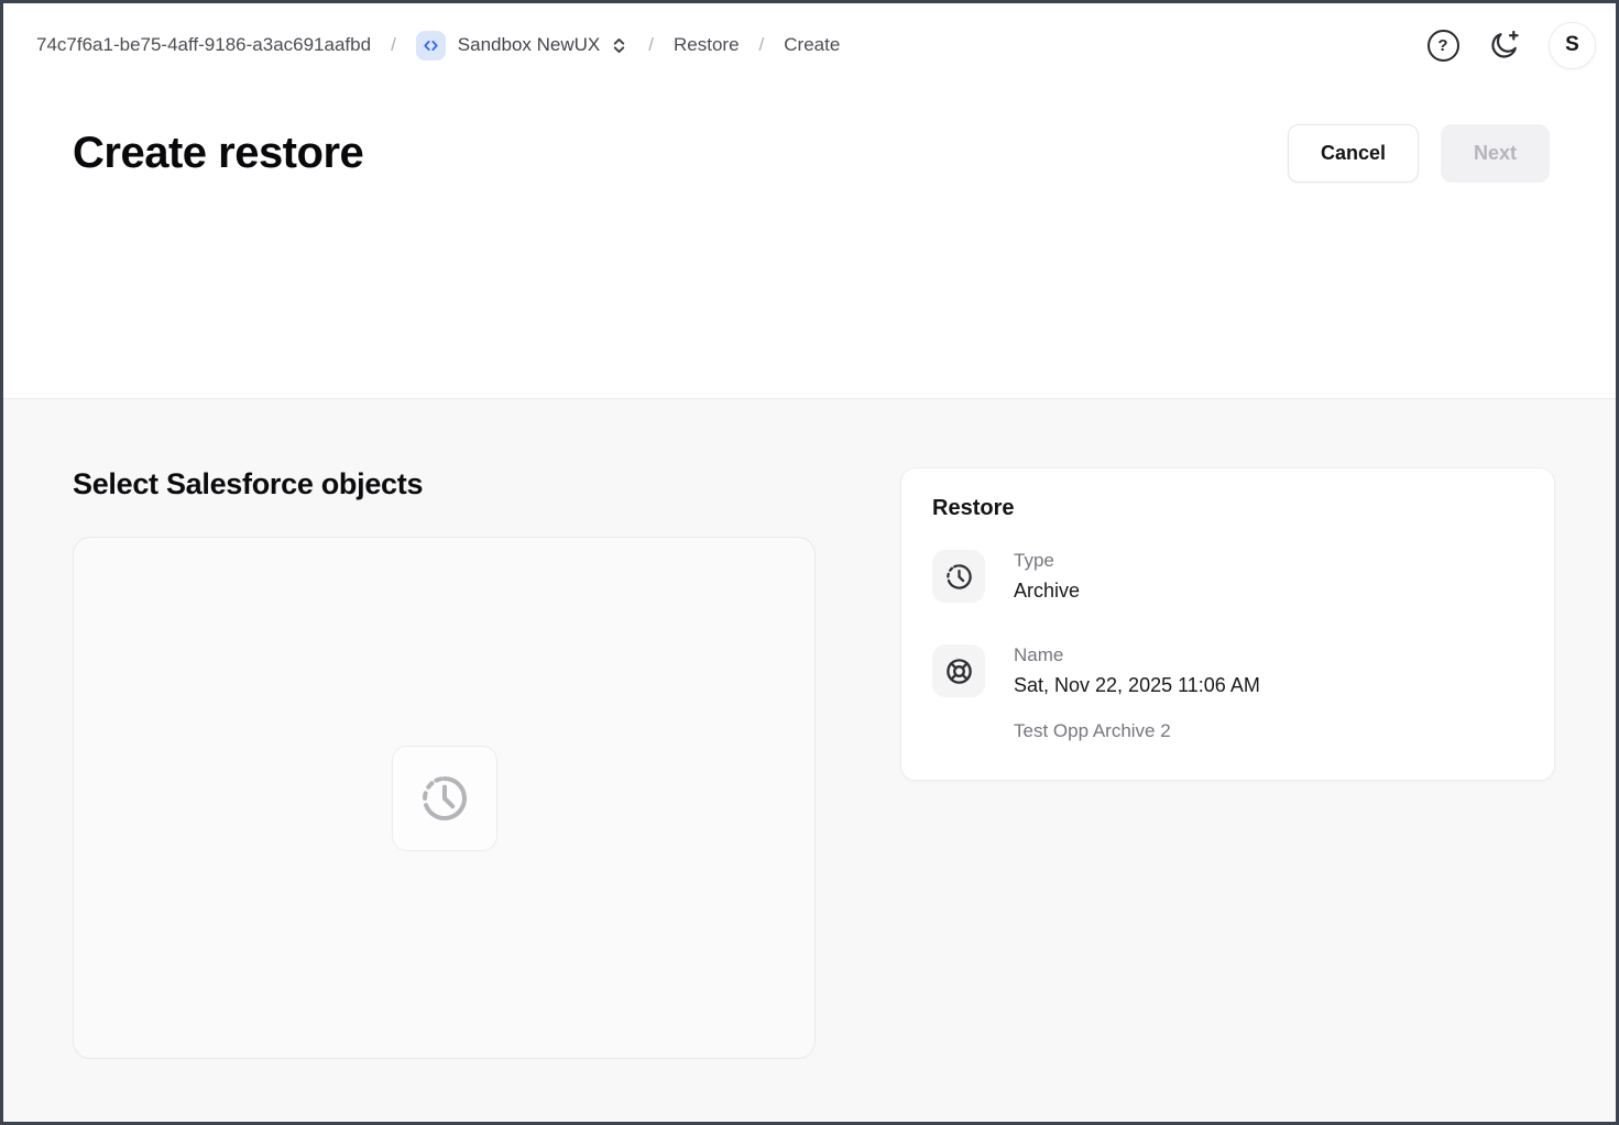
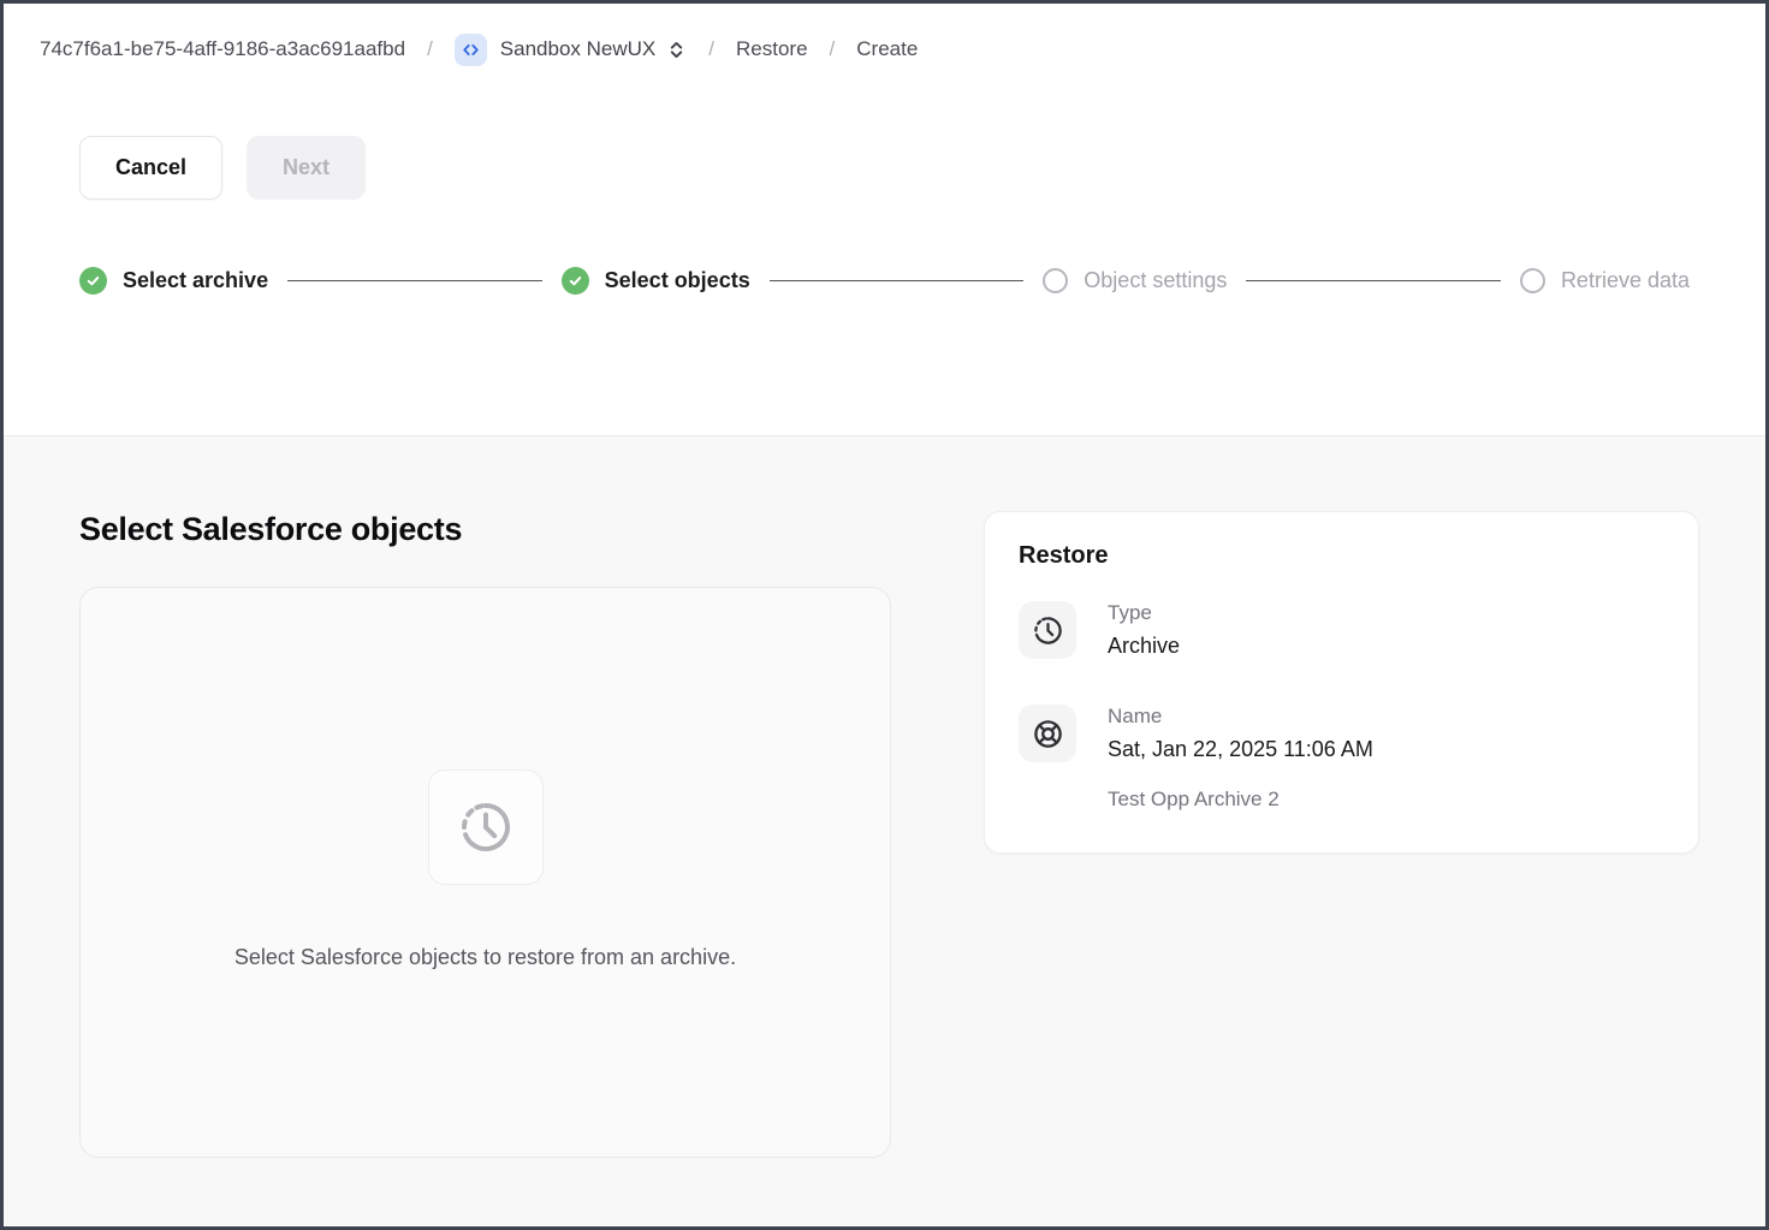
  74c7f6a1-be75-4aff-9186-a3ac691aafbd
  /
  Sandbox NewUX
  /
  Restore
  /
  Create
- ?
- S
- Create restore
  Cancel
  Next
+ Select archive
+ Select objects
+ Object settings
+ Retrieve data
  Select Salesforce objects
+ Select Salesforce objects to restore from an archive.
  Restore
  Type
  Archive
  Name
- Sat, Nov 22, 2025 11:06 AM
+ Sat, Jan 22, 2025 11:06 AM
  Test Opp Archive 2
